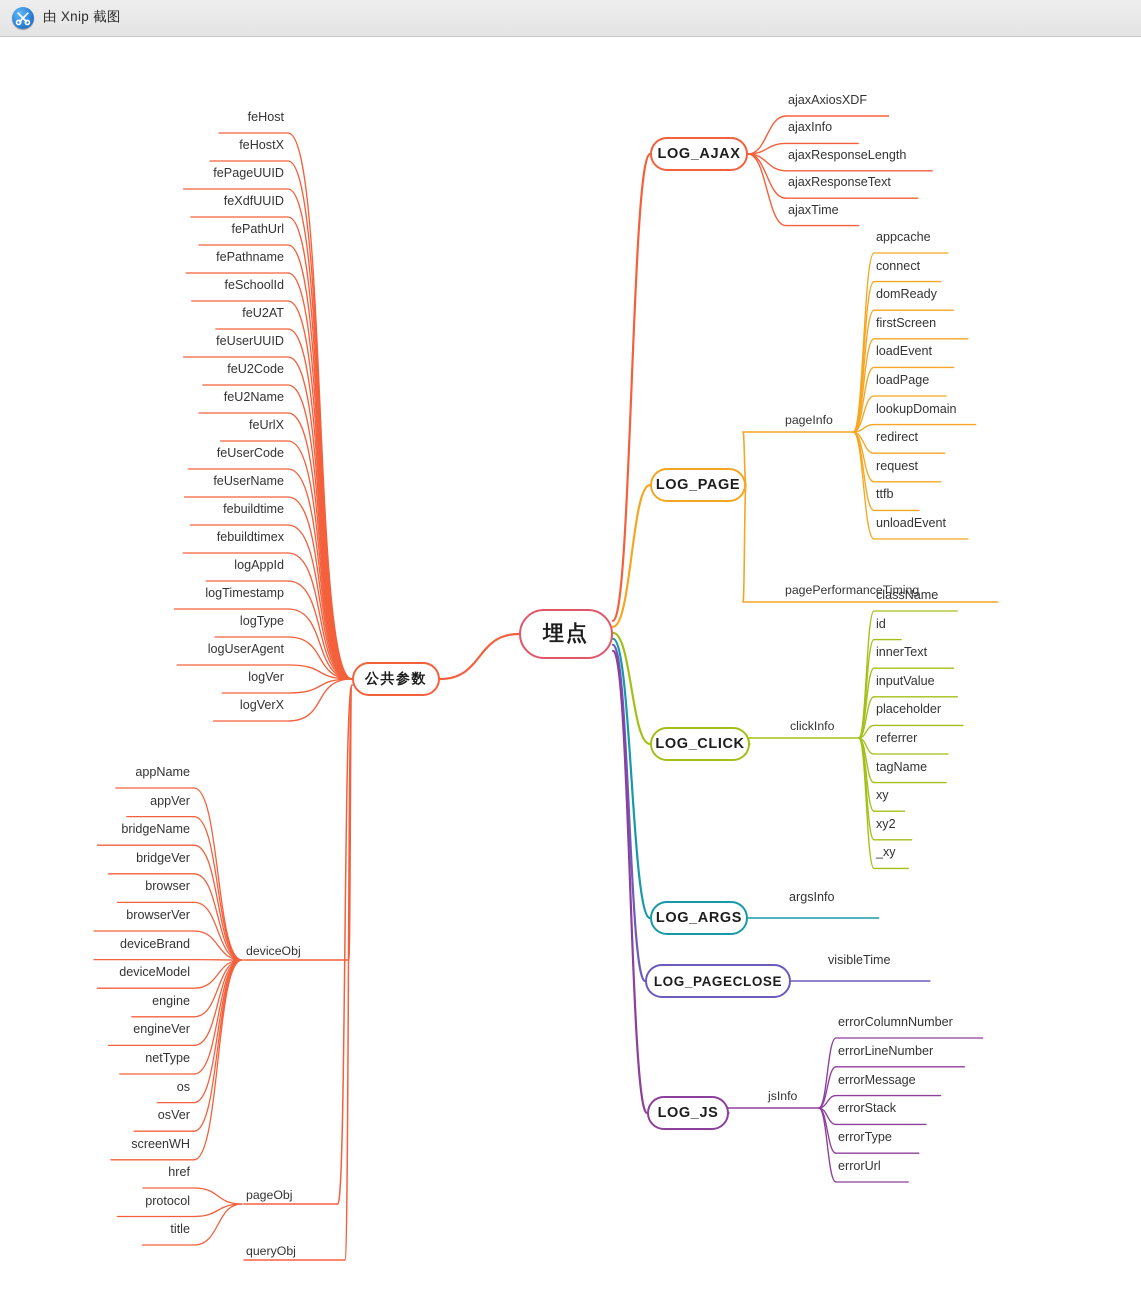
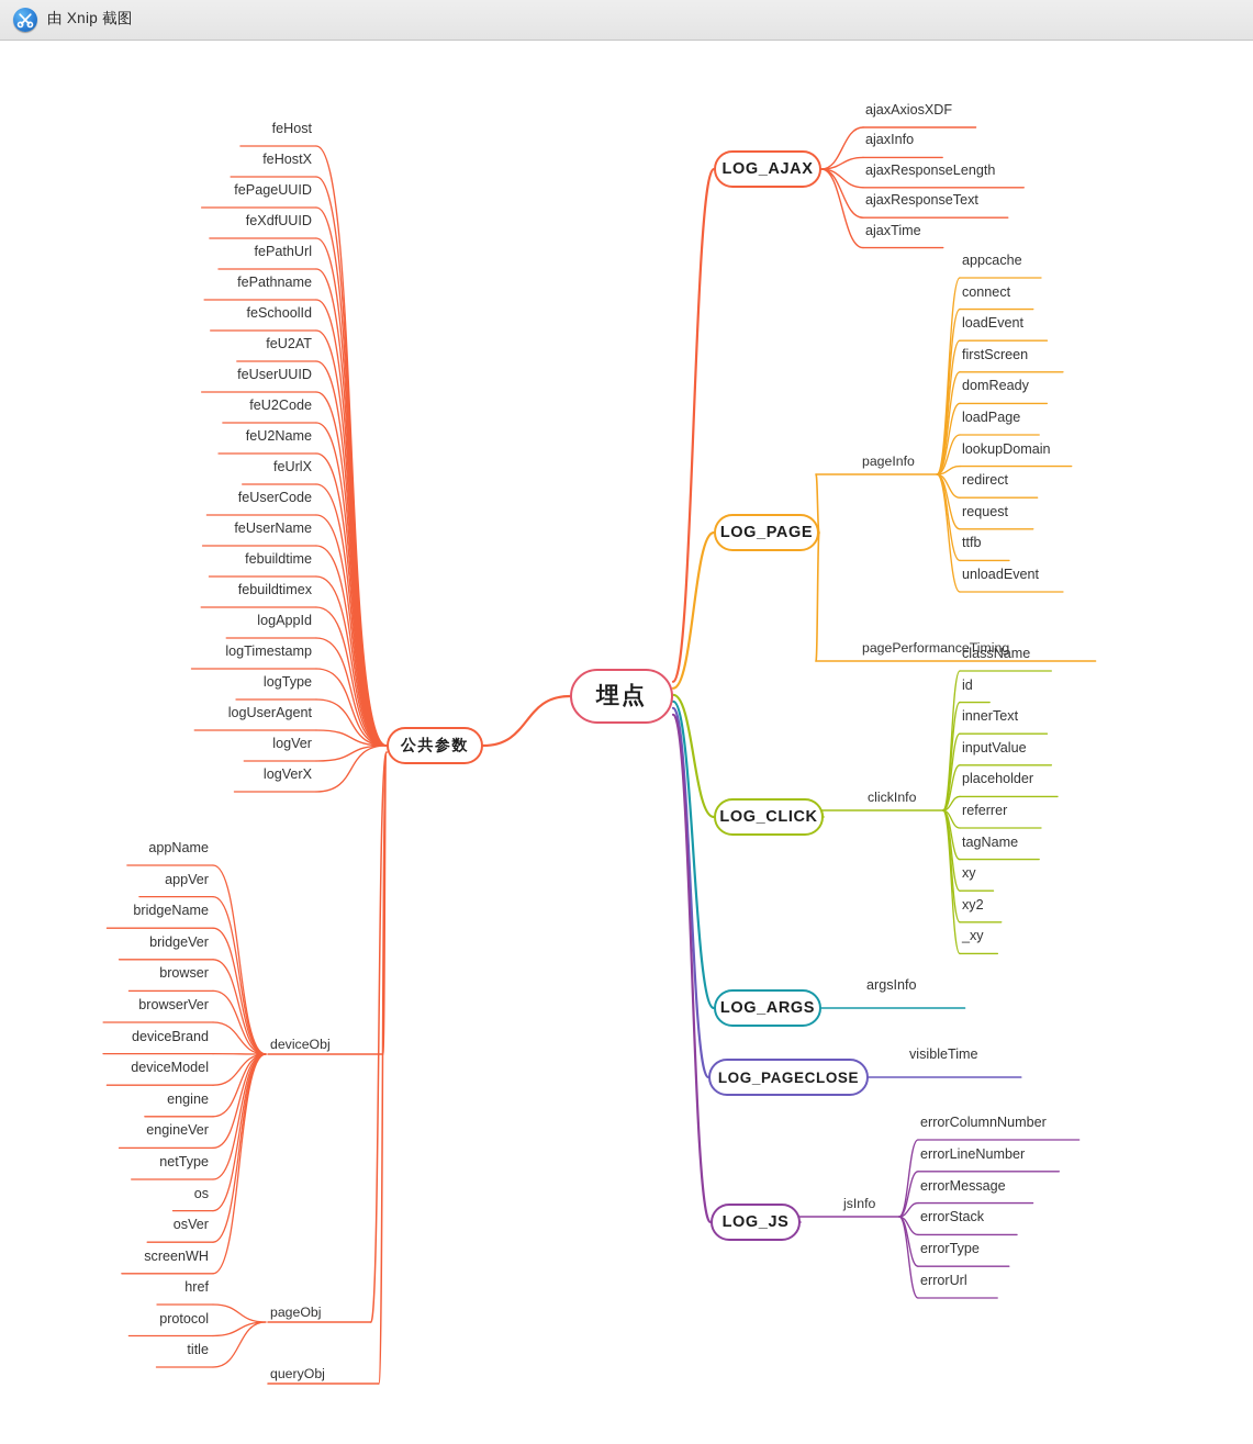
  由 Xnip 截图
  埋点
  公共参数
  feHost
  feHostX
  fePageUUID
  feXdfUUID
  fePathUrl
  fePathname
  feSchoolId
  feU2AT
  feUserUUID
  feU2Code
  feU2Name
  feUrlX
  feUserCode
  feUserName
  febuildtime
  febuildtimex
  logAppId
  logTimestamp
  logType
  logUserAgent
  logVer
  logVerX
  deviceObj
  appName
  appVer
  bridgeName
  bridgeVer
  browser
  browserVer
  deviceBrand
  deviceModel
  engine
  engineVer
  netType
  os
  osVer
  screenWH
  pageObj
  href
  protocol
  title
  queryObj
  LOG_AJAX
  ajaxAxiosXDF
  ajaxInfo
  ajaxResponseLength
  ajaxResponseText
  ajaxTime
  LOG_PAGE
  pageInfo
  appcache
  connect
- domReady
+ loadEvent
  firstScreen
- loadEvent
+ domReady
  loadPage
  lookupDomain
  redirect
  request
  ttfb
  unloadEvent
  pagePerformanceTiming
  LOG_CLICK
  clickInfo
  className
  id
  innerText
  inputValue
  placeholder
  referrer
  tagName
  xy
  xy2
  _xy
  LOG_ARGS
  argsInfo
  LOG_PAGECLOSE
  visibleTime
  LOG_JS
  jsInfo
  errorColumnNumber
  errorLineNumber
  errorMessage
  errorStack
  errorType
  errorUrl
